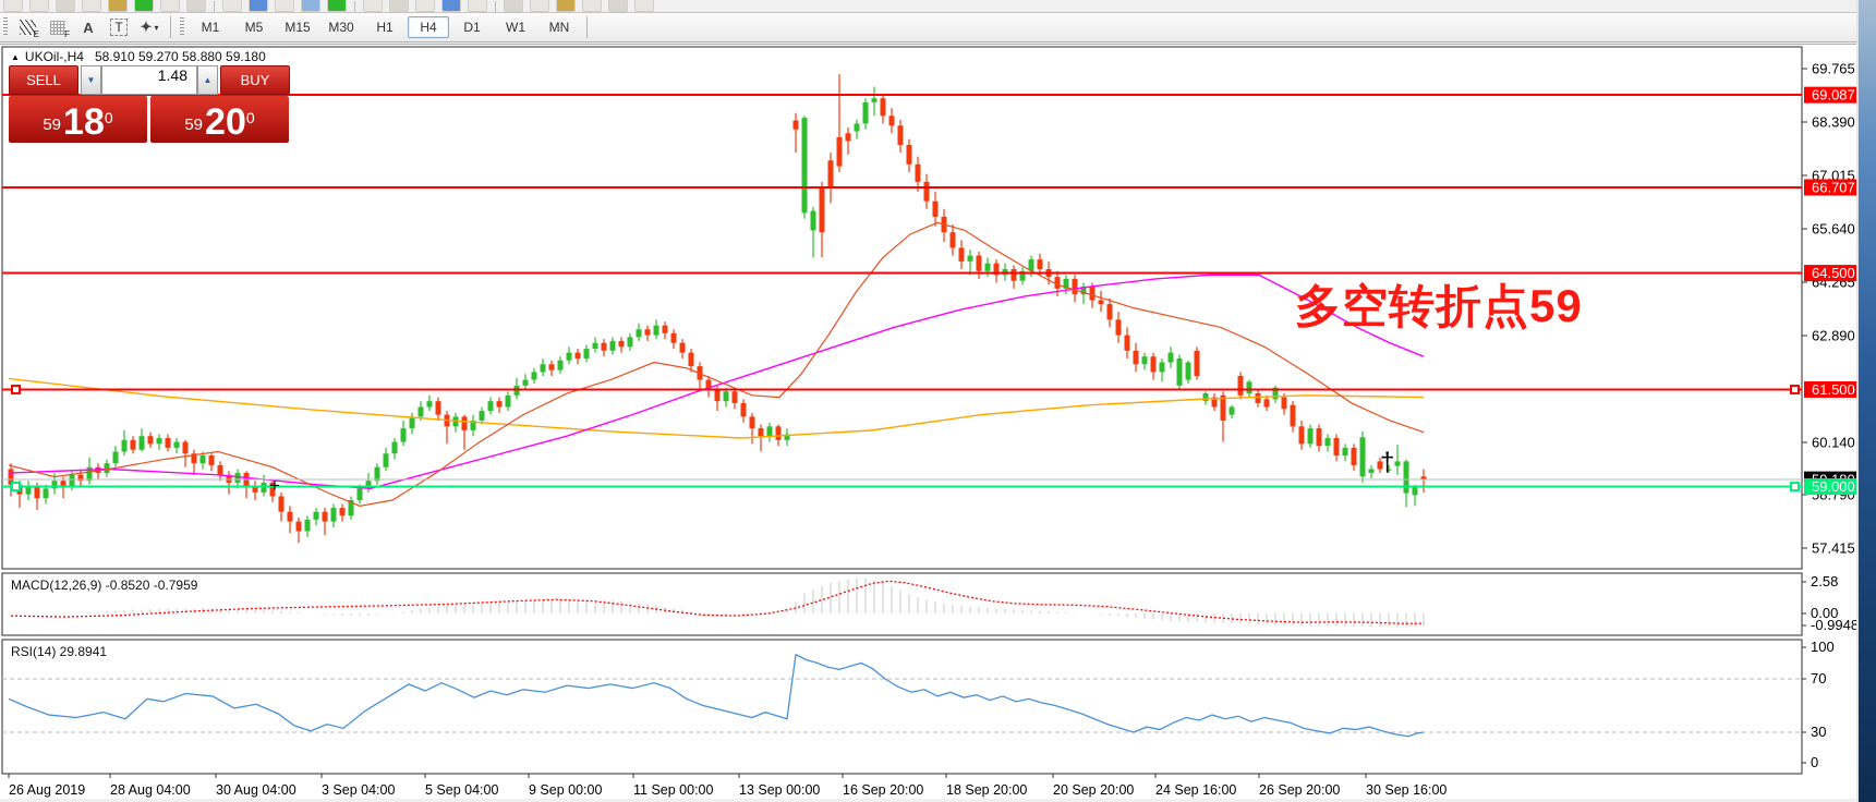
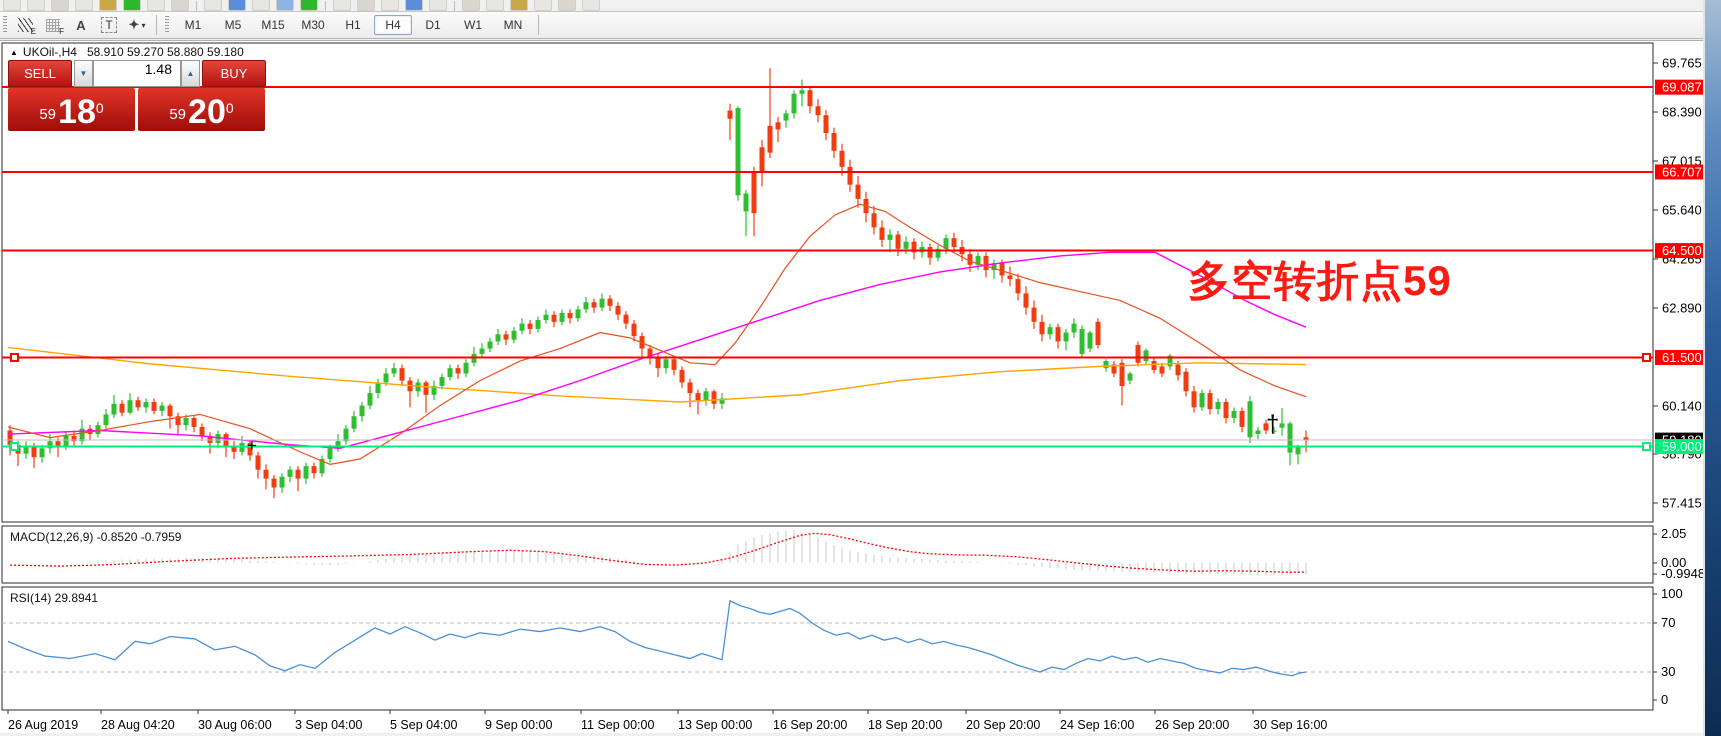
  E
  F
  A
  T
  ✦
  ▾
  M1
  M5
  M15
  M30
  H1
  H4
  D1
  W1
  MN
  ▲
  UKOil-,H4
  58.910 59.270 58.880 59.180
  SELL
  ▼
  1.48
  ▲
  BUY
  59
  18
  0
  59
  20
  0
  MACD(12,26,9) -0.8520 -0.7959
  RSI(14) 29.8941
  多空转折点59
  †
  +
  69.765
  68.390
  67.015
  65.640
  64.265
  62.890
  60.140
  57.415
  69.087
  66.707
  64.500
  61.500
  59.000
- 2.58
+ 2.05
  0.00
  -0.9948
  100
  70
  30
  0
  26 Aug 2019
- 28 Aug 04:00
+ 28 Aug 04:20
- 30 Aug 04:00
+ 30 Aug 06:00
  3 Sep 04:00
  5 Sep 04:00
  9 Sep 00:00
  11 Sep 00:00
  13 Sep 00:00
  16 Sep 20:00
  18 Sep 20:00
  20 Sep 20:00
  24 Sep 16:00
  26 Sep 20:00
  30 Sep 16:00
